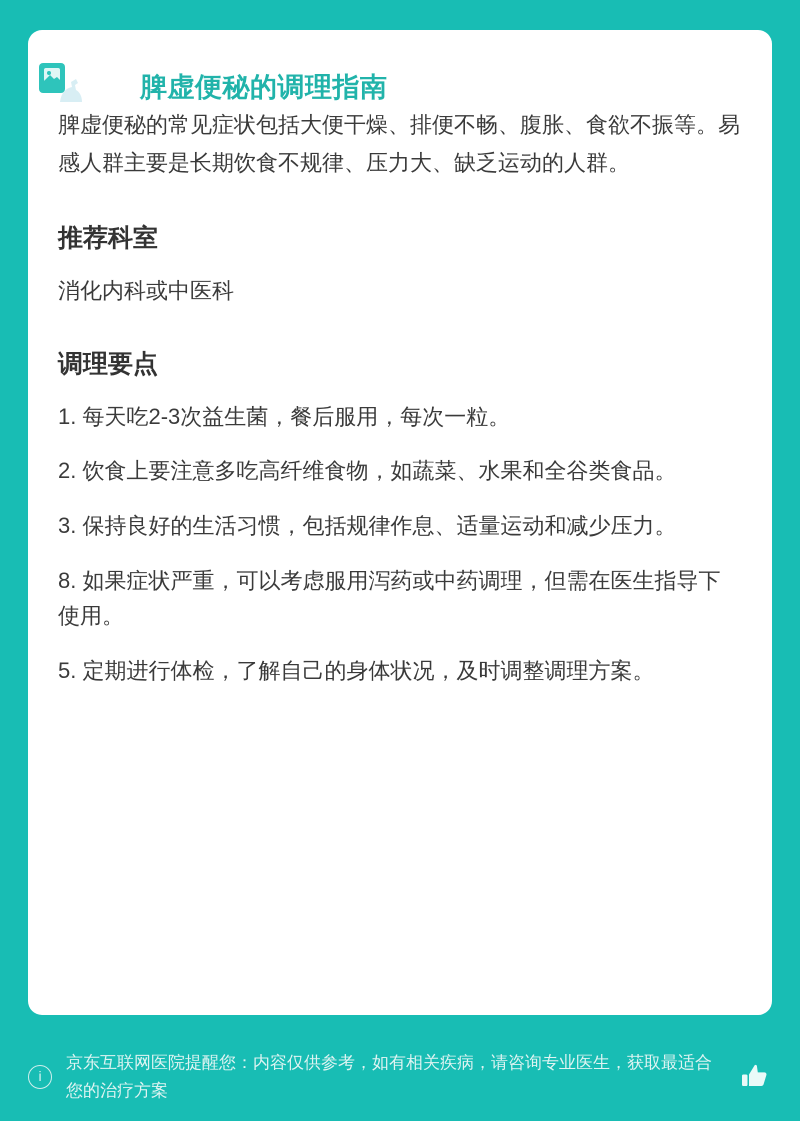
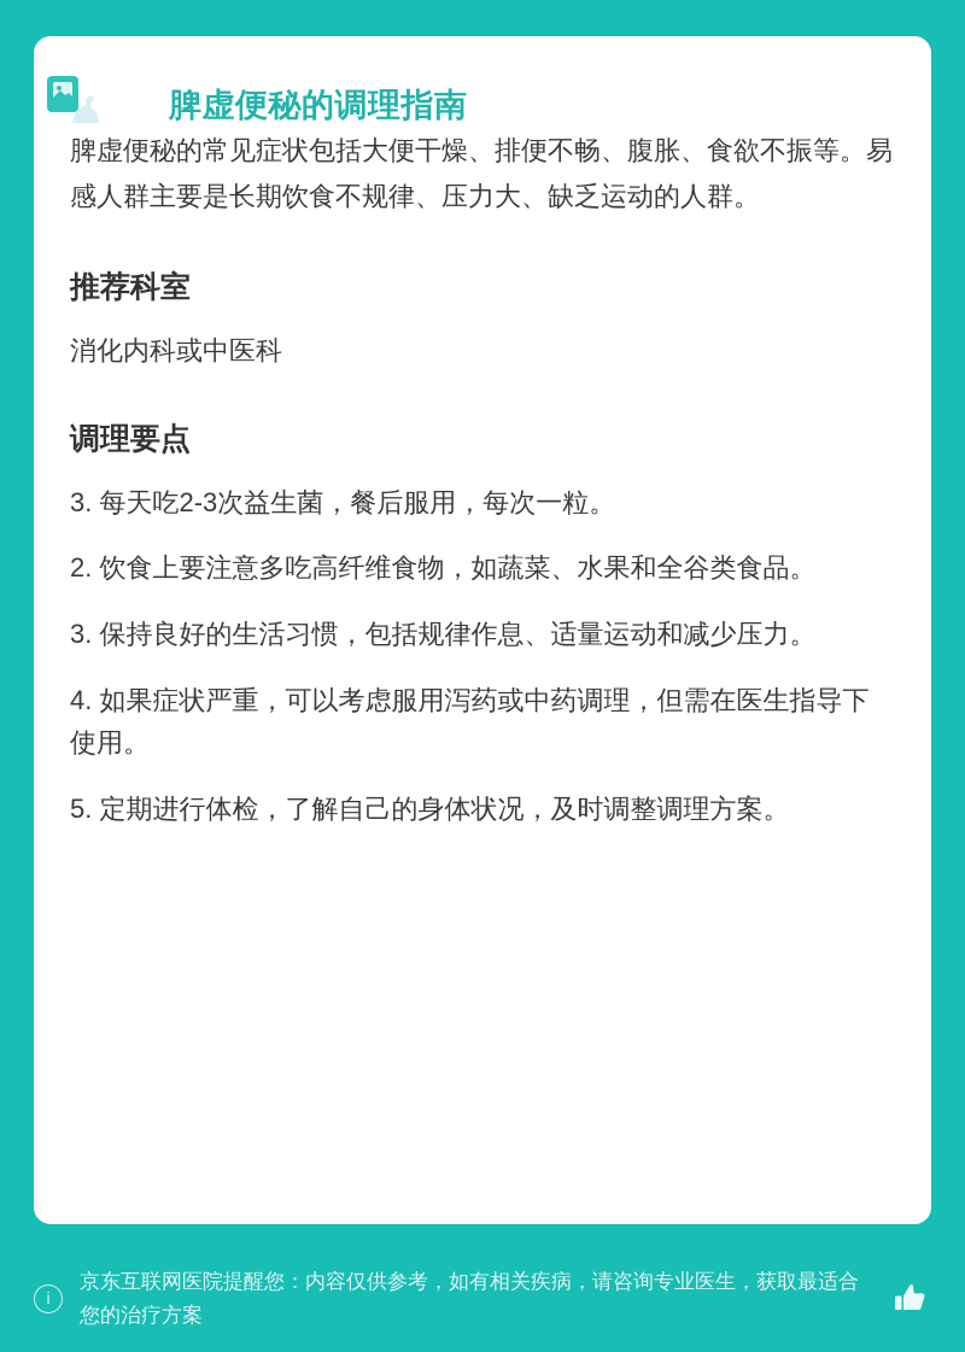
  脾虚便秘的调理指南
  脾虚便秘的常见症状包括大便干燥、排便不畅、腹胀、食欲不振等。易感人群主要是长期饮食不规律、压力大、缺乏运动的人群。
  推荐科室
  消化内科或中医科
  调理要点
- 1. 每天吃2-3次益生菌，餐后服用，每次一粒。
+ 3. 每天吃2-3次益生菌，餐后服用，每次一粒。
  2. 饮食上要注意多吃高纤维食物，如蔬菜、水果和全谷类食品。
  3. 保持良好的生活习惯，包括规律作息、适量运动和减少压力。
- 8. 如果症状严重，可以考虑服用泻药或中药调理，但需在医生指导下使用。
+ 4. 如果症状严重，可以考虑服用泻药或中药调理，但需在医生指导下使用。
  5. 定期进行体检，了解自己的身体状况，及时调整调理方案。
  i
  京东互联网医院提醒您：内容仅供参考，如有相关疾病，请咨询专业医生，获取最适合您的治疗方案
